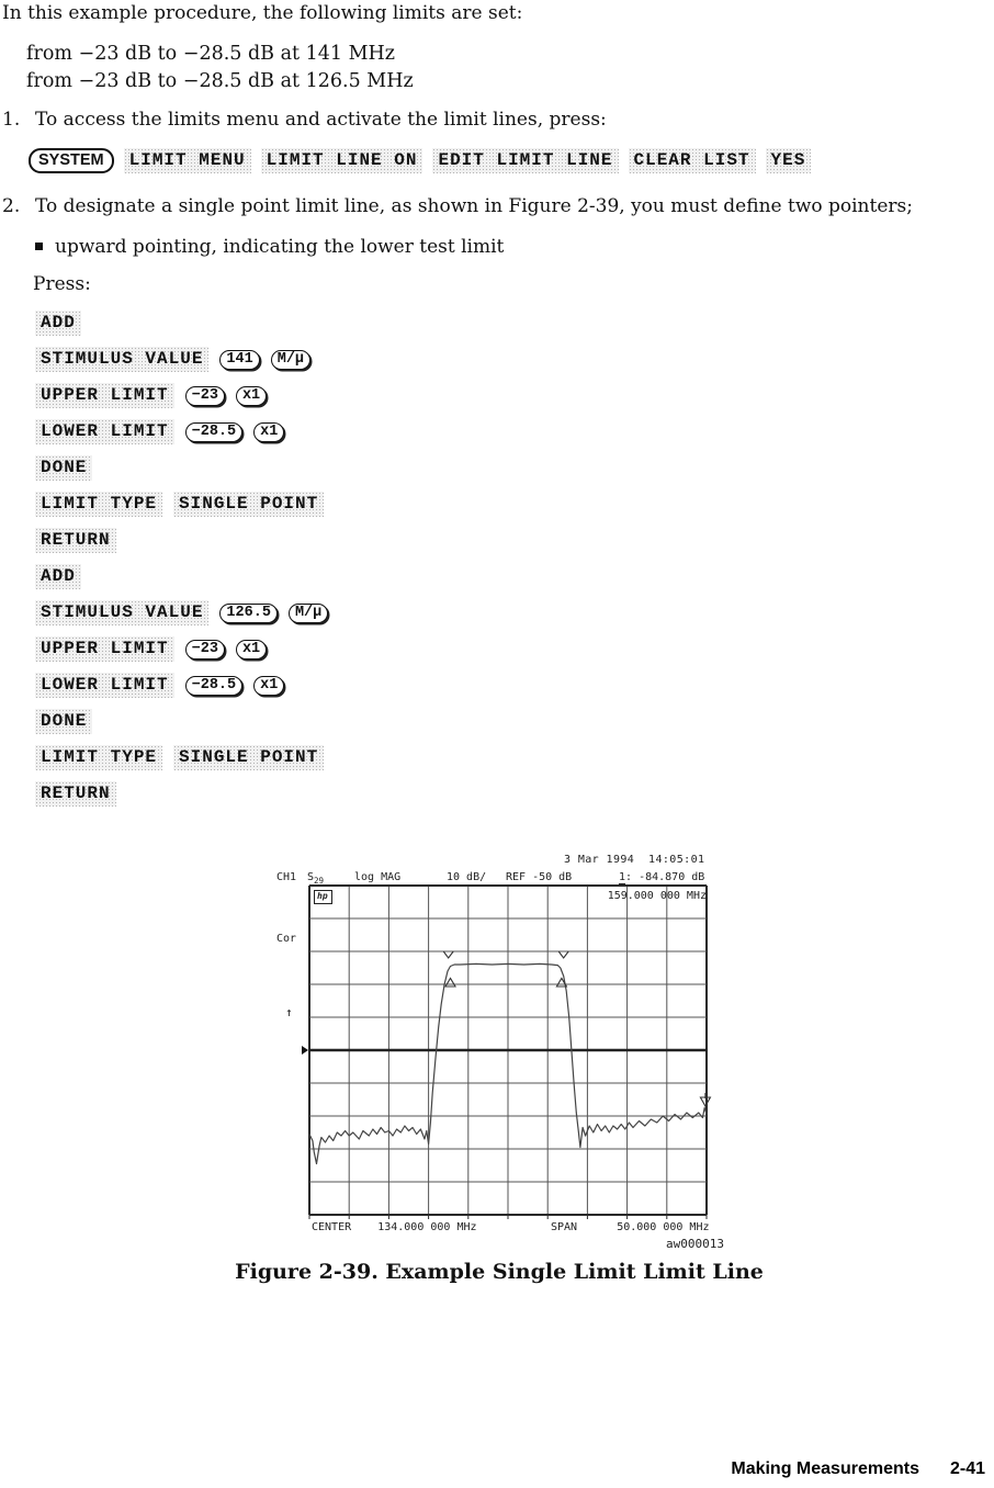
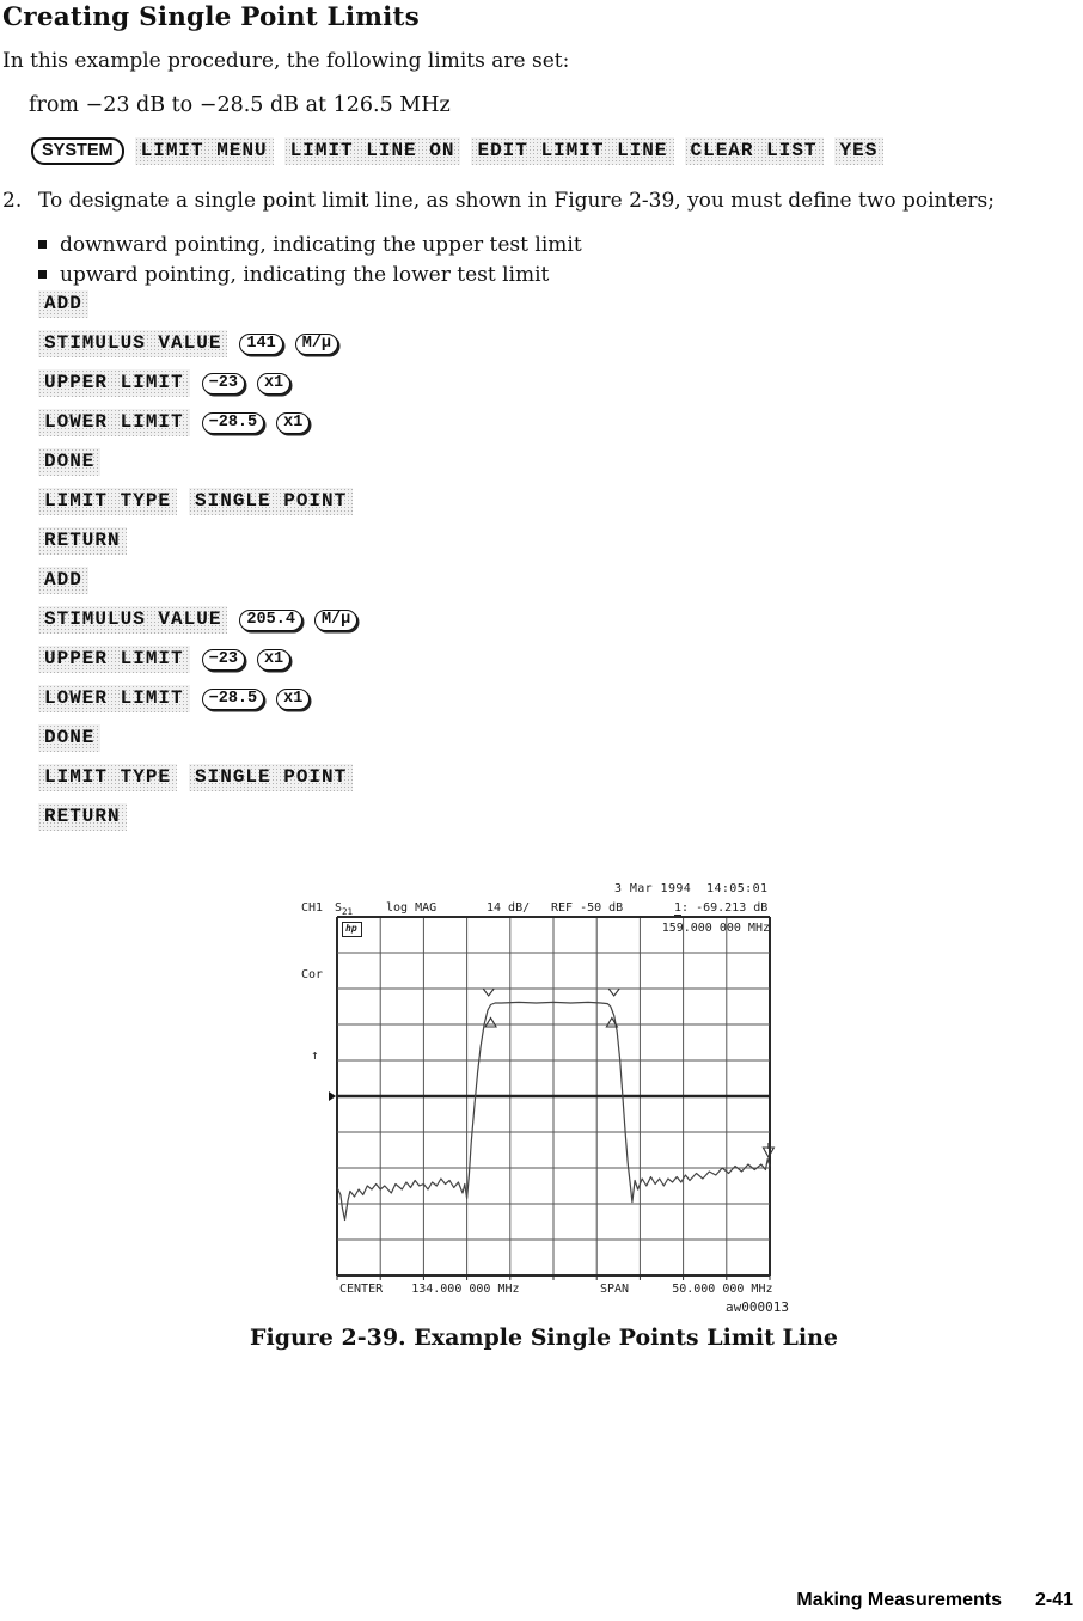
+ Creating Single Point Limits
  In this example procedure, the following limits are set:
- from −23 dB to −28.5 dB at 141 MHz
  from −23 dB to −28.5 dB at 126.5 MHz
- 1.
- To access the limits menu and activate the limit lines, press:
  SYSTEM
  LIMIT MENU
  LIMIT LINE ON
  EDIT LIMIT LINE
  CLEAR LIST
  YES
  2.
  To designate a single point limit line, as shown in Figure 2-39, you must define two pointers;
+ downward pointing, indicating the upper test limit
  upward pointing, indicating the lower test limit
- Press:
  ADD
  STIMULUS VALUE
  141
  M/μ
  UPPER LIMIT
  −23
  x1
  LOWER LIMIT
  −28.5
  x1
  DONE
  LIMIT TYPE
  SINGLE POINT
  RETURN
  ADD
  STIMULUS VALUE
- 126.5
+ 205.4
  M/μ
  UPPER LIMIT
  −23
  x1
  LOWER LIMIT
  −28.5
  x1
  DONE
  LIMIT TYPE
  SINGLE POINT
  RETURN
  3 Mar 1994 14:05:01
  CH1
- S29
+ S21
  log MAG
- 10 dB/
+ 14 dB/
  REF -50 dB
- 1: -84.870 dB
+ 1: -69.213 dB
  hp
  159.000 000 MHz
  Cor
  ↑
  CENTER 134.000 000 MHz
  SPAN 50.000 000 MHz
  aw000013
- Figure 2-39. Example Single Limit Limit Line
+ Figure 2-39. Example Single Points Limit Line
  Making Measurements
  2-41
